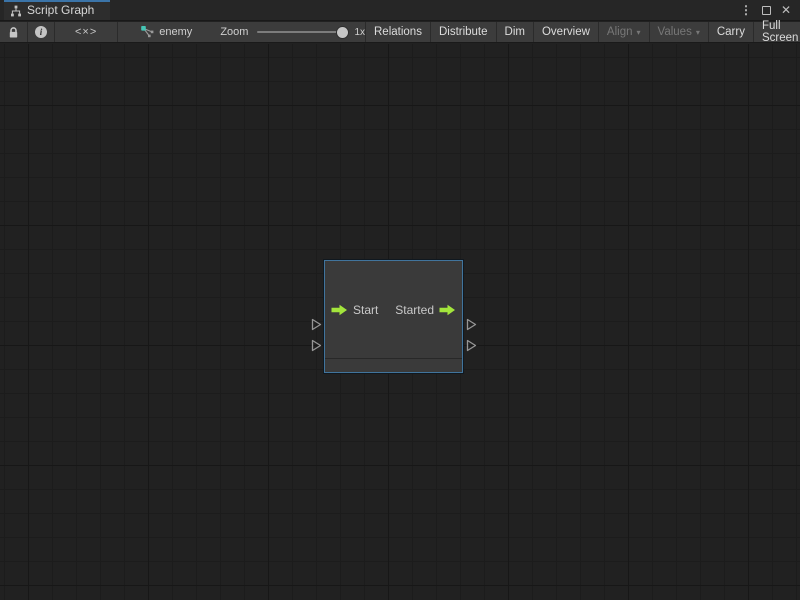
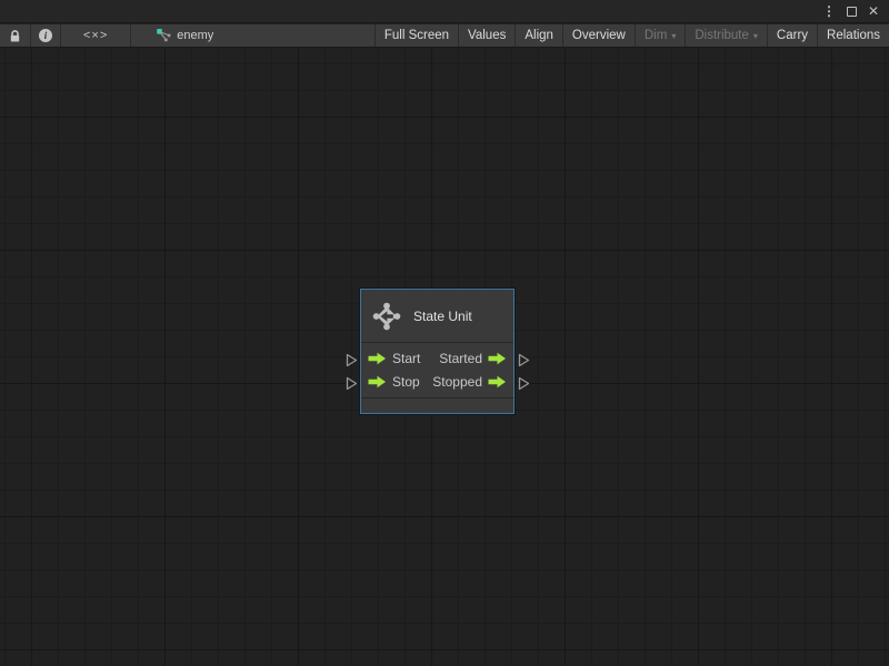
- Script Graph
  ⋮
  ✕
  i
  <×>
  enemy
- Zoom
- 1x
- Relations
+ Full Screen
- Distribute
+ Values
- Dim
+ Align
  Overview
- Align
+ Dim
  ▾
- Values
+ Distribute
  ▾
  Carry
- Full Screen
+ Relations
+ State Unit
  Start
  Started
+ Stop
+ Stopped
